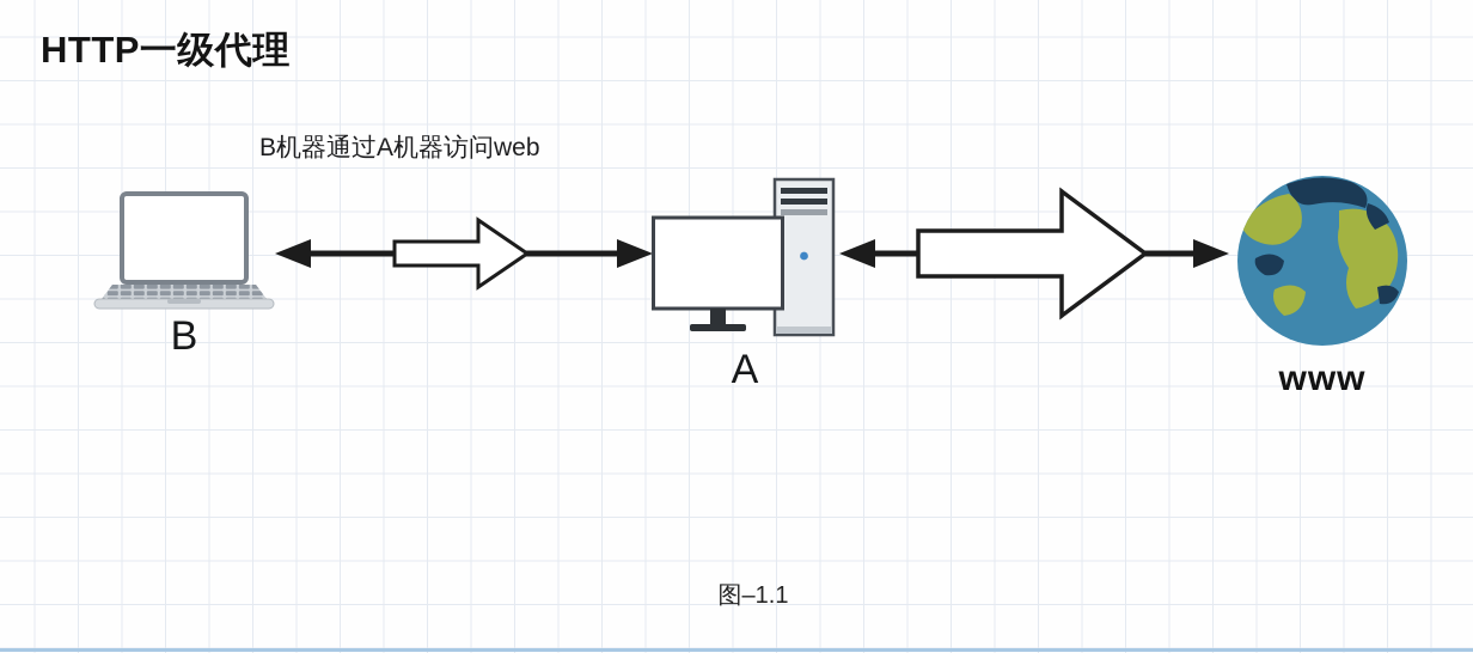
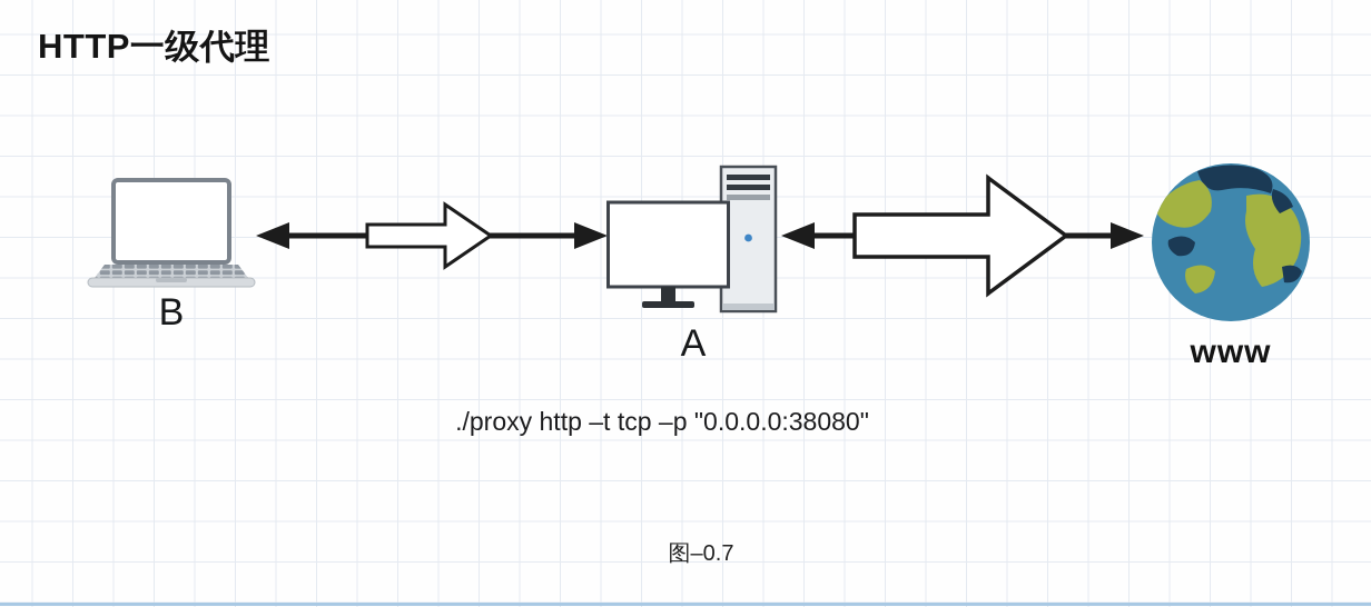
  HTTP一级代理
- B机器通过A机器访问web
  B
  A
  www
+ ./proxy http –t tcp –p "0.0.0.0:38080"
- 图–1.1
+ 图–0.7
